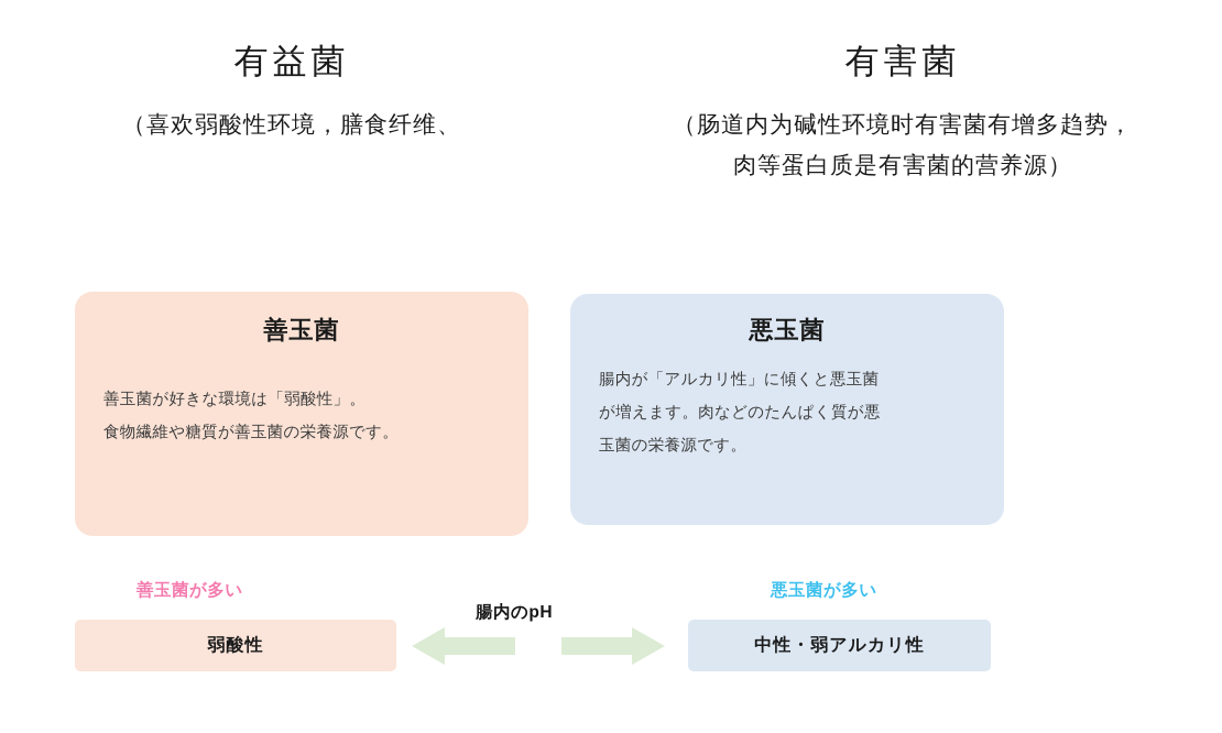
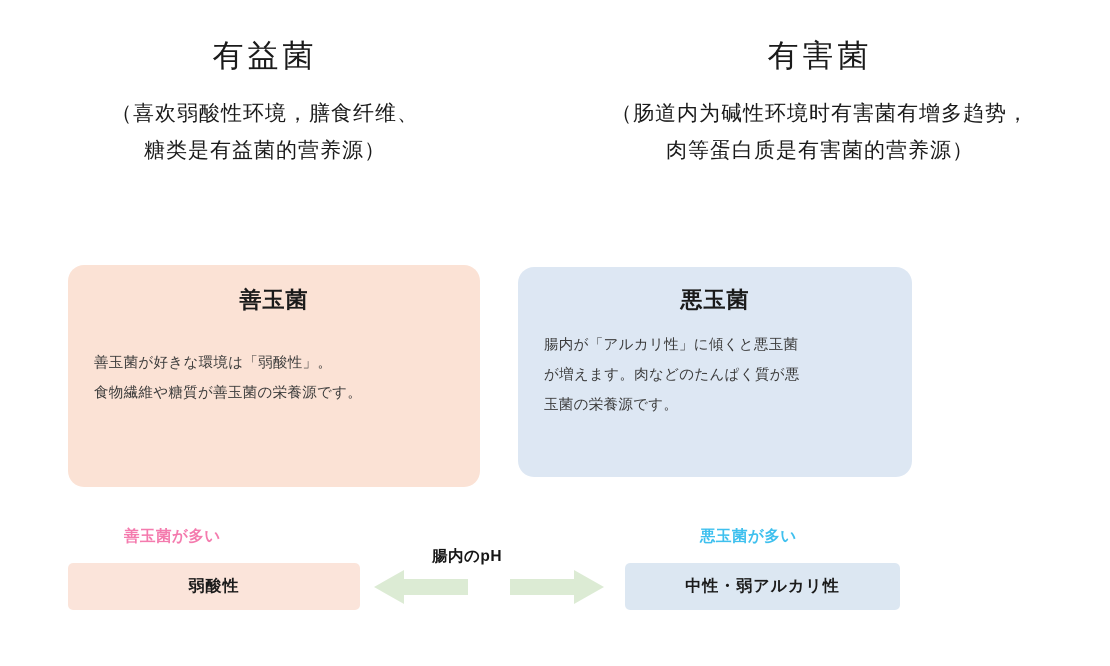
  有益菌
  （喜欢弱酸性环境，膳食纤维、
+ 糖类是有益菌的营养源）
  有害菌
  （肠道内为碱性环境时有害菌有增多趋势，
  肉等蛋白质是有害菌的营养源）
  善玉菌
  善玉菌が好きな環境は「弱酸性」。
  食物繊維や糖質が善玉菌の栄養源です。
  悪玉菌
  腸内が「アルカリ性」に傾くと悪玉菌
  が増えます。肉などのたんぱく質が悪
  玉菌の栄養源です。
  善玉菌が多い
  悪玉菌が多い
  腸内のpH
  弱酸性
  中性・弱アルカリ性
